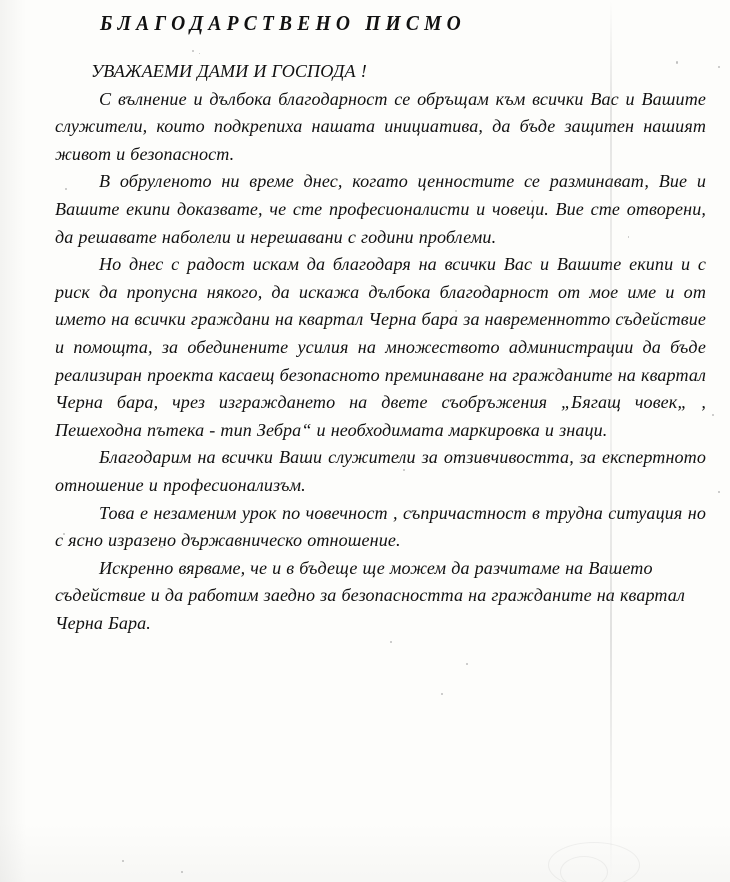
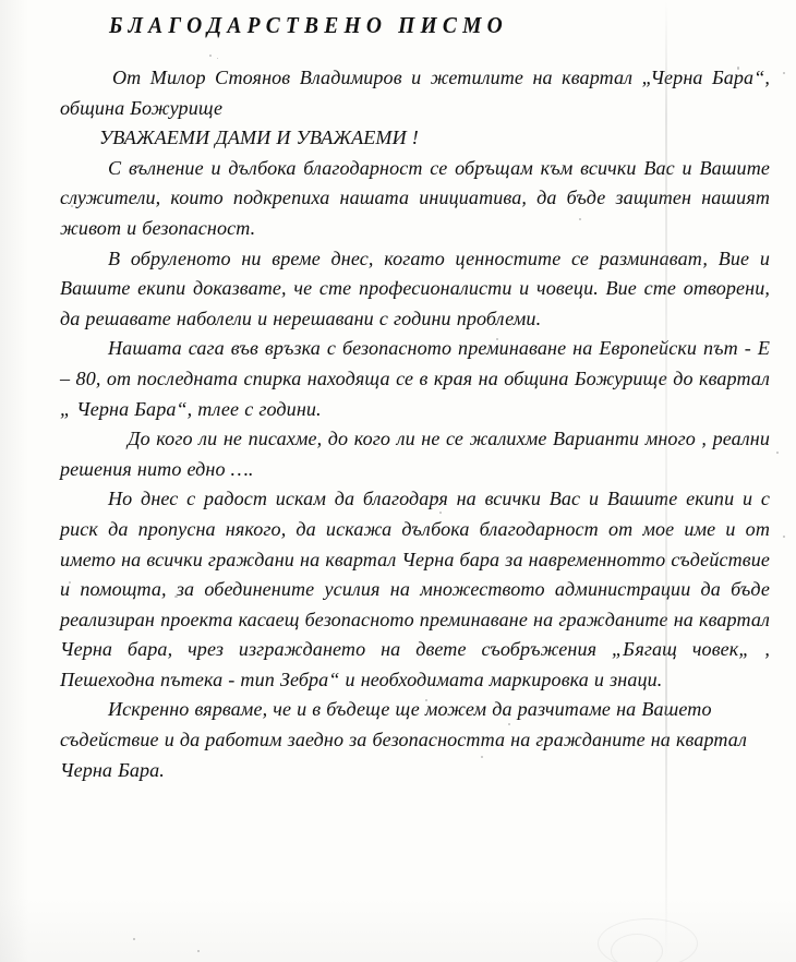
  БЛАГОДАРСТВЕНО ПИСМО
+ От Милор Стоянов Владимиров и жетилите на квартал „Черна Бара“, община Божурище
- УВАЖАЕМИ ДАМИ И ГОСПОДА !
+ УВАЖАЕМИ ДАМИ И УВАЖАЕМИ !
  С вълнение и дълбока благодарност се обръщам към всички Вас и Вашите служители, които подкрепиха нашата инициатива, да бъде защиен нашият живот и безопасност.
  В обруленото ни време днес, когато ценностите се разминват, Вие и Вашите екипи доказвате, че сте професионалисти и човеци. Вие сте отворени, да решавате наболели и нерешавани с години проблеми.
+ Нашата сага във връзка с безопасното преминаване на Европейски път - Е – 80, от последната спирка находяща се в края на община Божурище до квартал „ Черна Бара“, тлее с години.
+ До кого ли не писахме, до кого ли не се жалихме Варианти много , реални решения нито едно ….
  Но днес с радост искам да благодаря на всички Вас и Вашите екипи и с риск да пропусна някого, да искажа дълбока благодарност от мое име и от името на всички граждани на квартал Черна бара за навременнотто съдействие и помощта, за обединените усилия на множеството администраии да бъде реализиран проекта касаещ безопасното преминаване на гражданите на квартал Черна бара, чрез изграждането на двете съобръжения „Бягащ човек„ , Пешеходна пътека - тип Зебра“ и необходимата маркировка и знаци.
- Благодарим на всички Ваши служители за отзивчивостта, за експертното отношение и професионализъм.
- Това е незаменим урок по човечност , съпричастност в трудна ситуация но с ясно изразено държавническо отношение.
  Искренно вярваме, че и в бъдеще ще можем да разчитаме на Вашето съдействие и да работим заедно за безопасността на гражданите н квартал Черна Бара.
